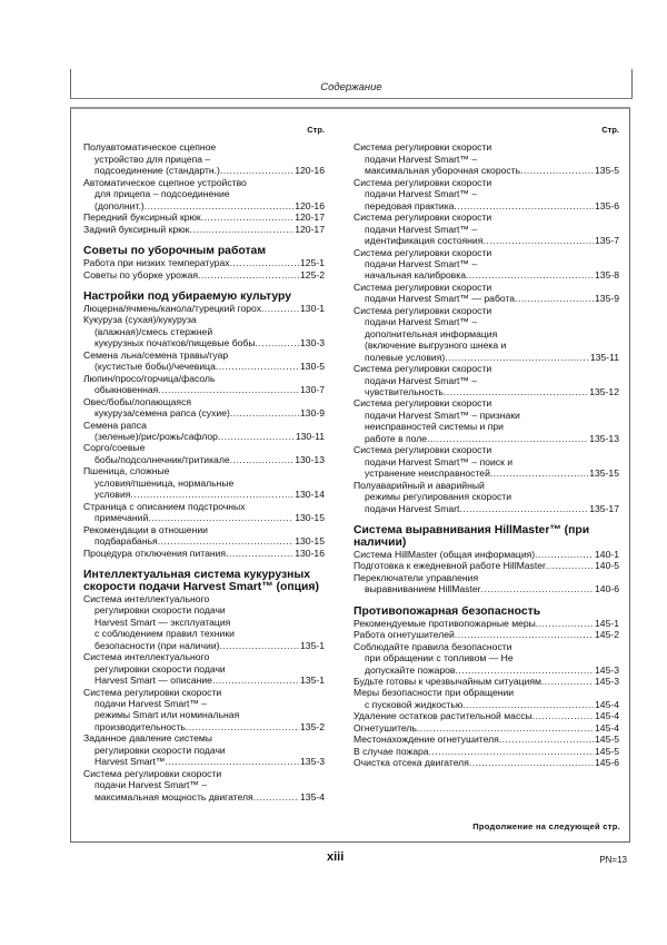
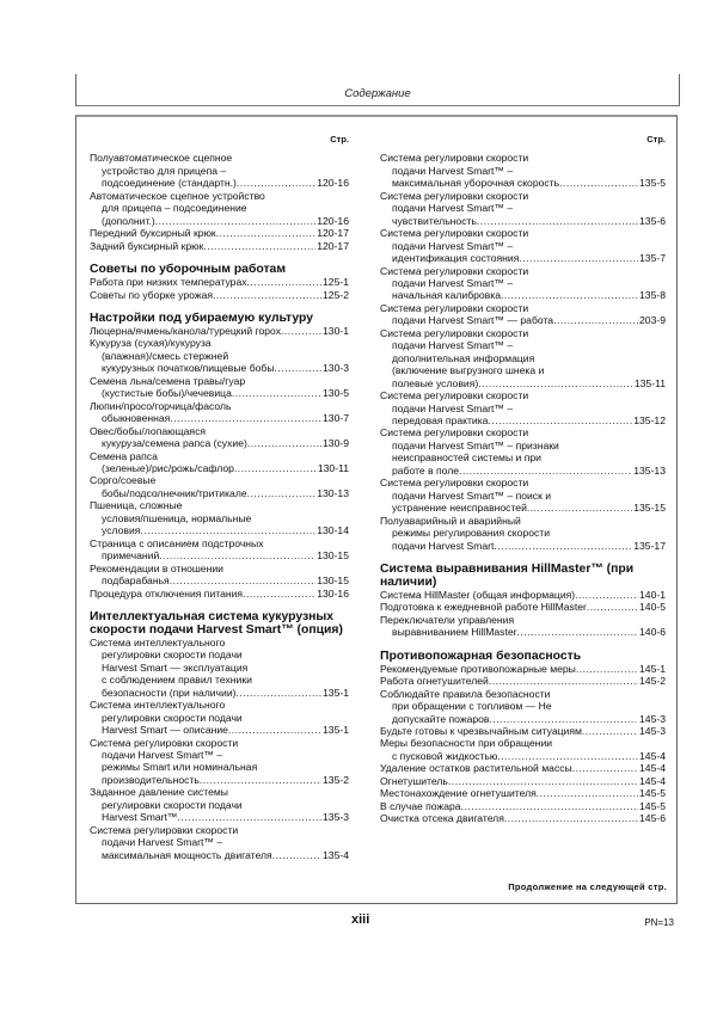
  Содержание
  Стр.
  Полуавтоматическое сцепное
  устройство для прицепа –
  подсоединение (стандартн.)
  120-16
  Автоматическое сцепное устройство
  для прицепа – подсоединение
  (дополнит.)
  120-16
  Передний буксирный крюк
  120-17
  Задний буксирный крюк
  120-17
  Советы по уборочным работам
  Работа при низких температурах
  125-1
  Советы по уборке урожая
  125-2
  Настройки под убираемую культуру
  Люцерна/ячмень/канола/турецкий горох
  130-1
  Кукуруза (сухая)/кукуруза
  (влажная)/смесь стержней
  кукурузных початков/пищевые бобы
  130-3
  Семена льна/семена травы/гуар
  (кустистые бобы)/чечевица
  130-5
  Люпин/просо/горчица/фасоль
  обыкновенная
  130-7
  Овес/бобы/лопающаяся
  кукуруза/семена рапса (сухие)
  130-9
  Семена рапса
  (зеленые)/рис/рожь/сафлор
  130-11
  Сорго/соевые
  бобы/подсолнечник/тритикале
  130-13
  Пшеница, сложные
  условия/пшеница, нормальные
  условия
  130-14
  Страница с описанием подстрочных
  примечаний
  130-15
  Рекомендации в отношении
  подбарабанья
  130-15
  Процедура отключения питания
  130-16
  Интеллектуальная система кукурузных скорости подачи Harvest Smart™ (опция)
  Система интеллектуального
  регулировки скорости подачи
  Harvest Smart — эксплуатация
  с соблюдением правил техники
  безопасности (при наличии)
  135-1
  Система интеллектуального
  регулировки скорости подачи
  Harvest Smart — описание
  135-1
  Система регулировки скорости
  подачи Harvest Smart™ –
  режимы Smart или номинальная
  производительность
  135-2
  Заданное давление системы
  регулировки скорости подачи
  Harvest Smart™
  135-3
  Система регулировки скорости
  подачи Harvest Smart™ –
  максимальная мощность двигателя
  135-4
  Стр.
  Система регулировки скорости
  подачи Harvest Smart™ –
  максимальная уборочная скорость
  135-5
  Система регулировки скорости
  подачи Harvest Smart™ –
- передовая практика
+ чувствительность
  135-6
  Система регулировки скорости
  подачи Harvest Smart™ –
  идентификация состояния
  135-7
  Система регулировки скорости
  подачи Harvest Smart™ –
  начальная калибровка
  135-8
  Система регулировки скорости
  подачи Harvest Smart™ — работа
- 135-9
+ 203-9
  Система регулировки скорости
  подачи Harvest Smart™ –
  дополнительная информация
  (включение выгрузного шнека и
  полевые условия)
  135-11
  Система регулировки скорости
  подачи Harvest Smart™ –
- чувствительность
+ передовая практика
  135-12
  Система регулировки скорости
  подачи Harvest Smart™ – признаки
  неисправностей системы и при
  работе в поле
  135-13
  Система регулировки скорости
  подачи Harvest Smart™ – поиск и
  устранение неисправностей
  135-15
  Полуаварийный и аварийный
  режимы регулирования скорости
  подачи Harvest Smart
  135-17
  Система выравнивания HillMaster™ (при наличии)
  Система HillMaster (общая информация)
  140-1
  Подготовка к ежедневной работе HillMaster
  140-5
  Переключатели управления
  выравниванием HillMaster
  140-6
  Противопожарная безопасность
  Рекомендуемые противопожарные меры
  145-1
  Работа огнетушителей
  145-2
  Соблюдайте правила безопасности
  при обращении с топливом — Не
  допускайте пожаров
  145-3
  Будьте готовы к чрезвычайным ситуациям
  145-3
  Меры безопасности при обращении
  с пусковой жидкостью
  145-4
  Удаление остатков растительной массы
  145-4
  Огнетушитель
  145-4
  Местонахождение огнетушителя
  145-5
  В случае пожара
  145-5
  Очистка отсека двигателя
  145-6
  Продолжение на следующей стр.
  xiii
  PN=13
